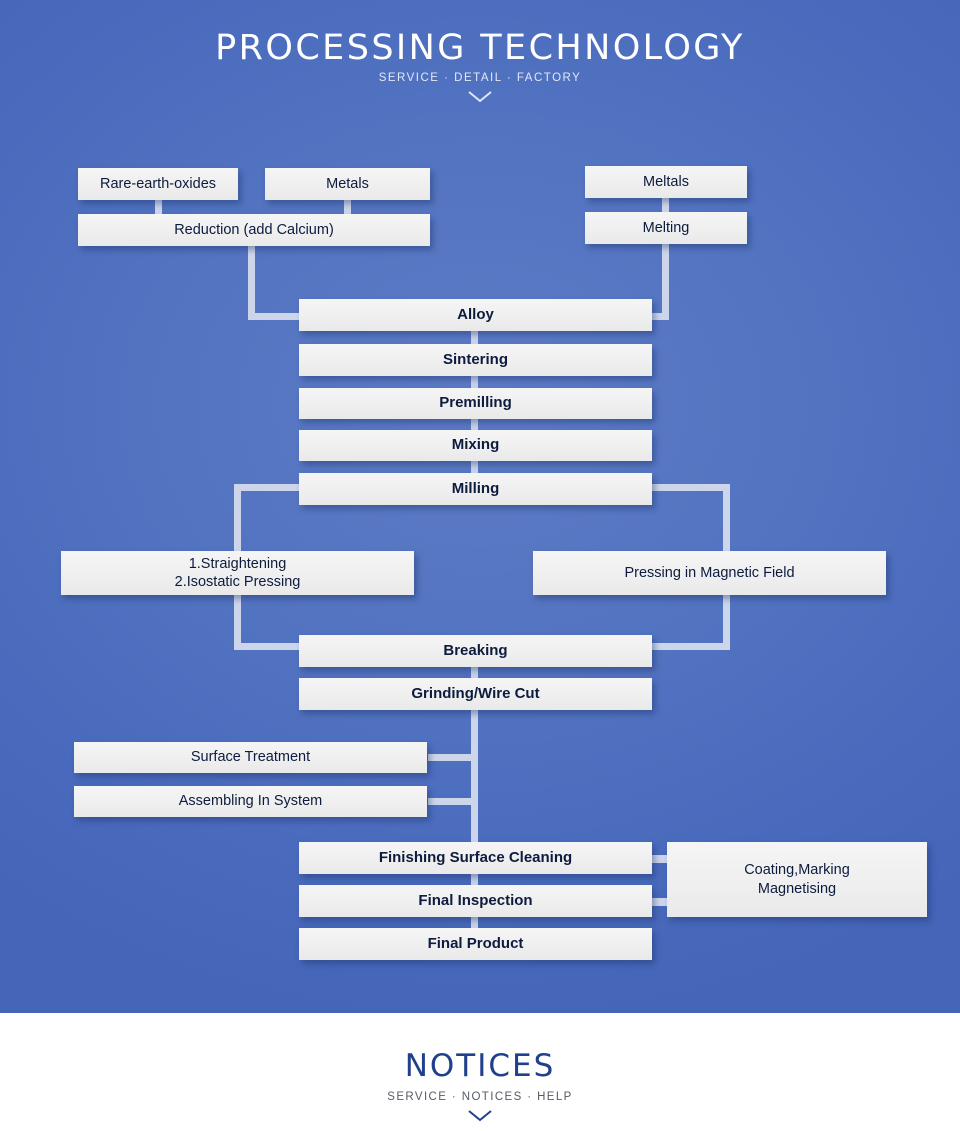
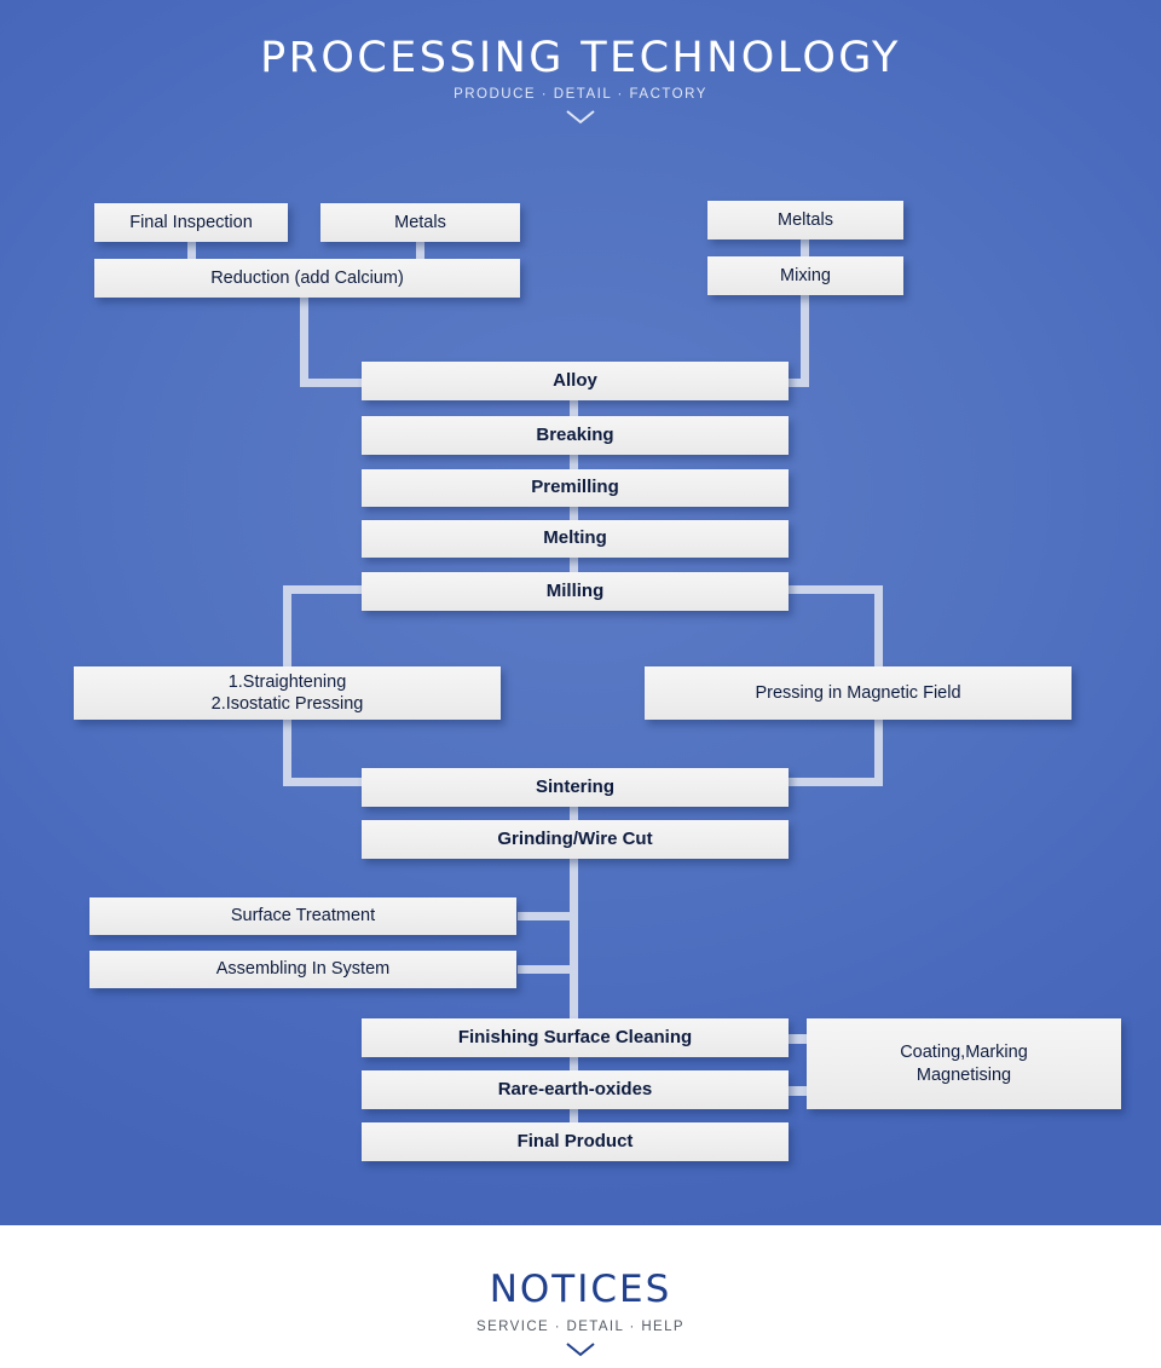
  PROCESSING TECHNOLOGY
- SERVICE · DETAIL · FACTORY
+ PRODUCE · DETAIL · FACTORY
- Rare-earth-oxides
+ Final Inspection
  Metals
  Reduction (add Calcium)
  Meltals
- Melting
+ Mixing
  Alloy
- Sintering
+ Breaking
  Premilling
- Mixing
+ Melting
  Milling
  1.Straightening
  2.Isostatic Pressing
  Pressing in Magnetic Field
- Breaking
+ Sintering
  Grinding/Wire Cut
  Surface Treatment
  Assembling In System
  Finishing Surface Cleaning
- Final Inspection
+ Rare-earth-oxides
  Final Product
  Coating,Marking
  Magnetising
  NOTICES
- SERVICE · NOTICES · HELP
+ SERVICE · DETAIL · HELP
